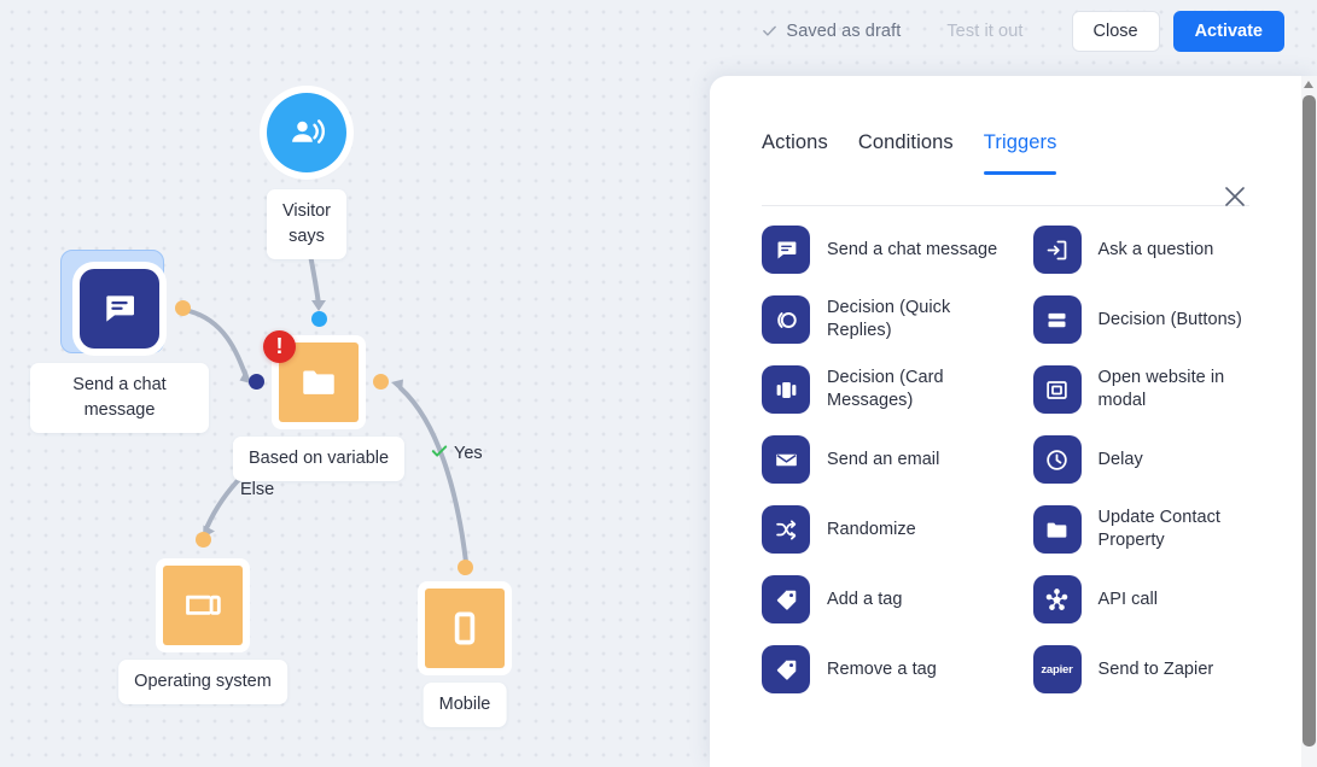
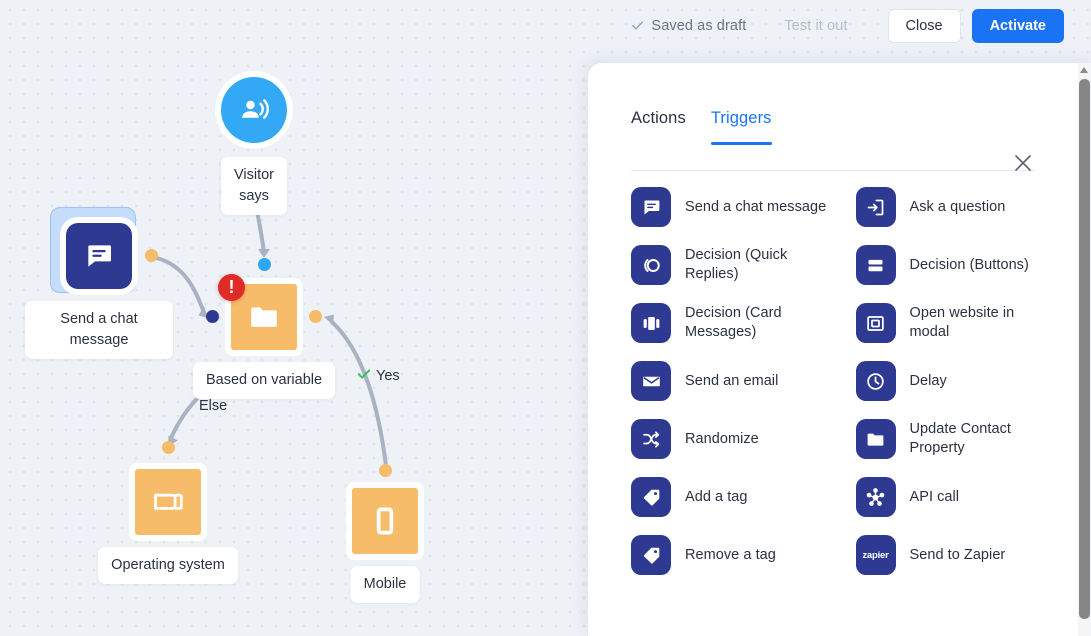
  Saved as draft
  Test it out
  Close
  Activate
  Visitor says
  Send a chat
  message
  !
  Based on variable
  Operating system
  Mobile
  Yes
  Else
  Actions
- Conditions
  Triggers
  Send a chat message
  Ask a question
  Decision (Quick Replies)
  Decision (Buttons)
  Decision (Card Messages)
  Open website in modal
  Send an email
  Delay
  Randomize
  Update Contact Property
  Add a tag
  API call
  Remove a tag
  zapier
  Send to Zapier
